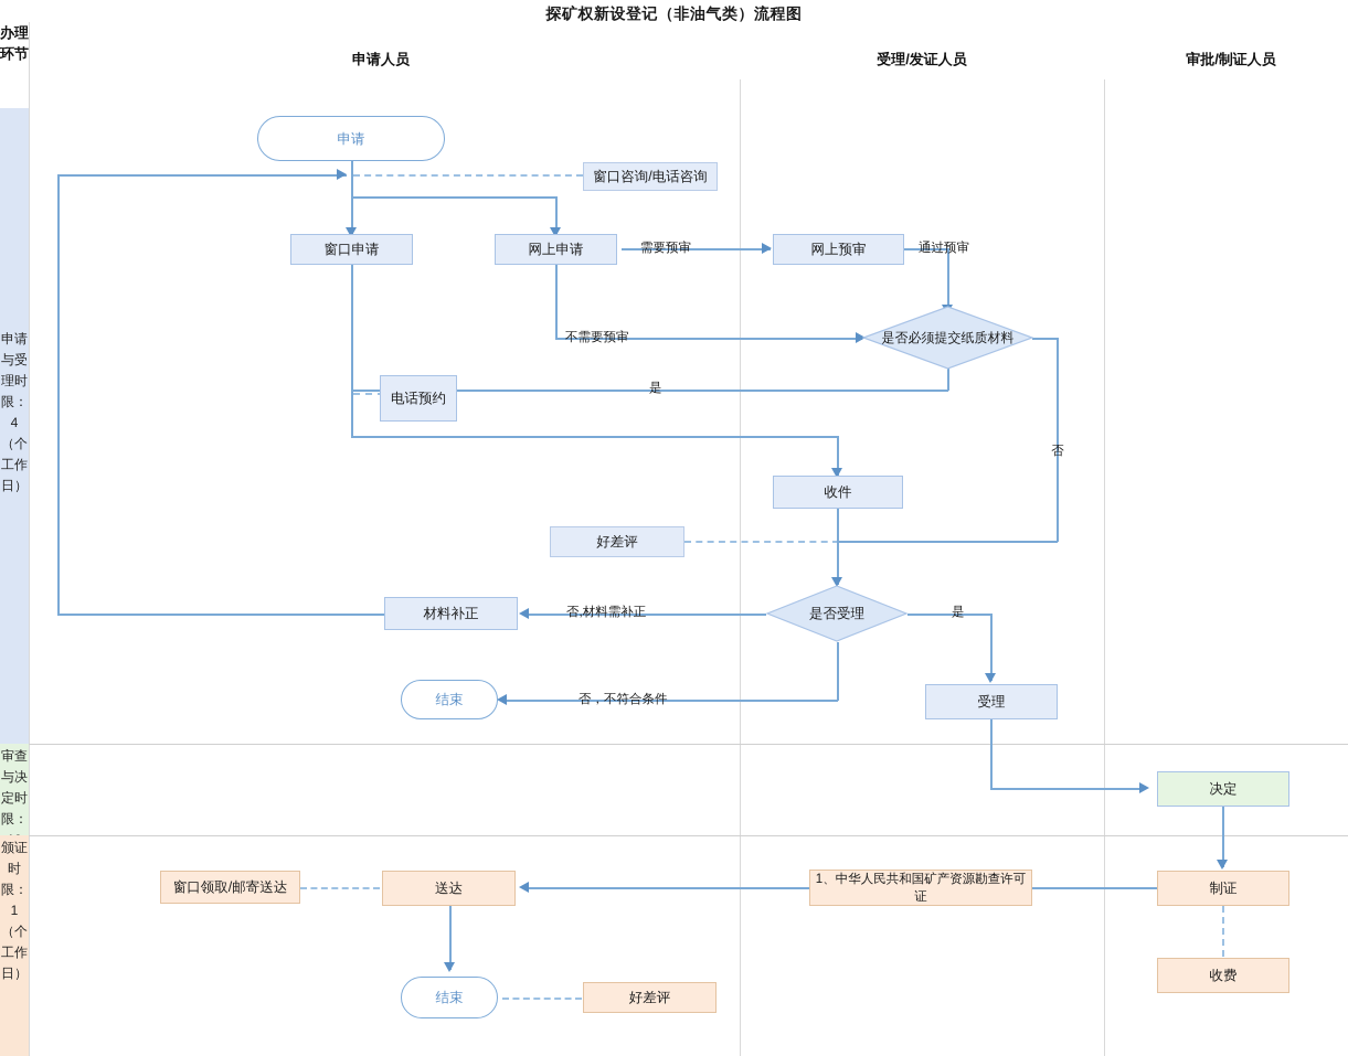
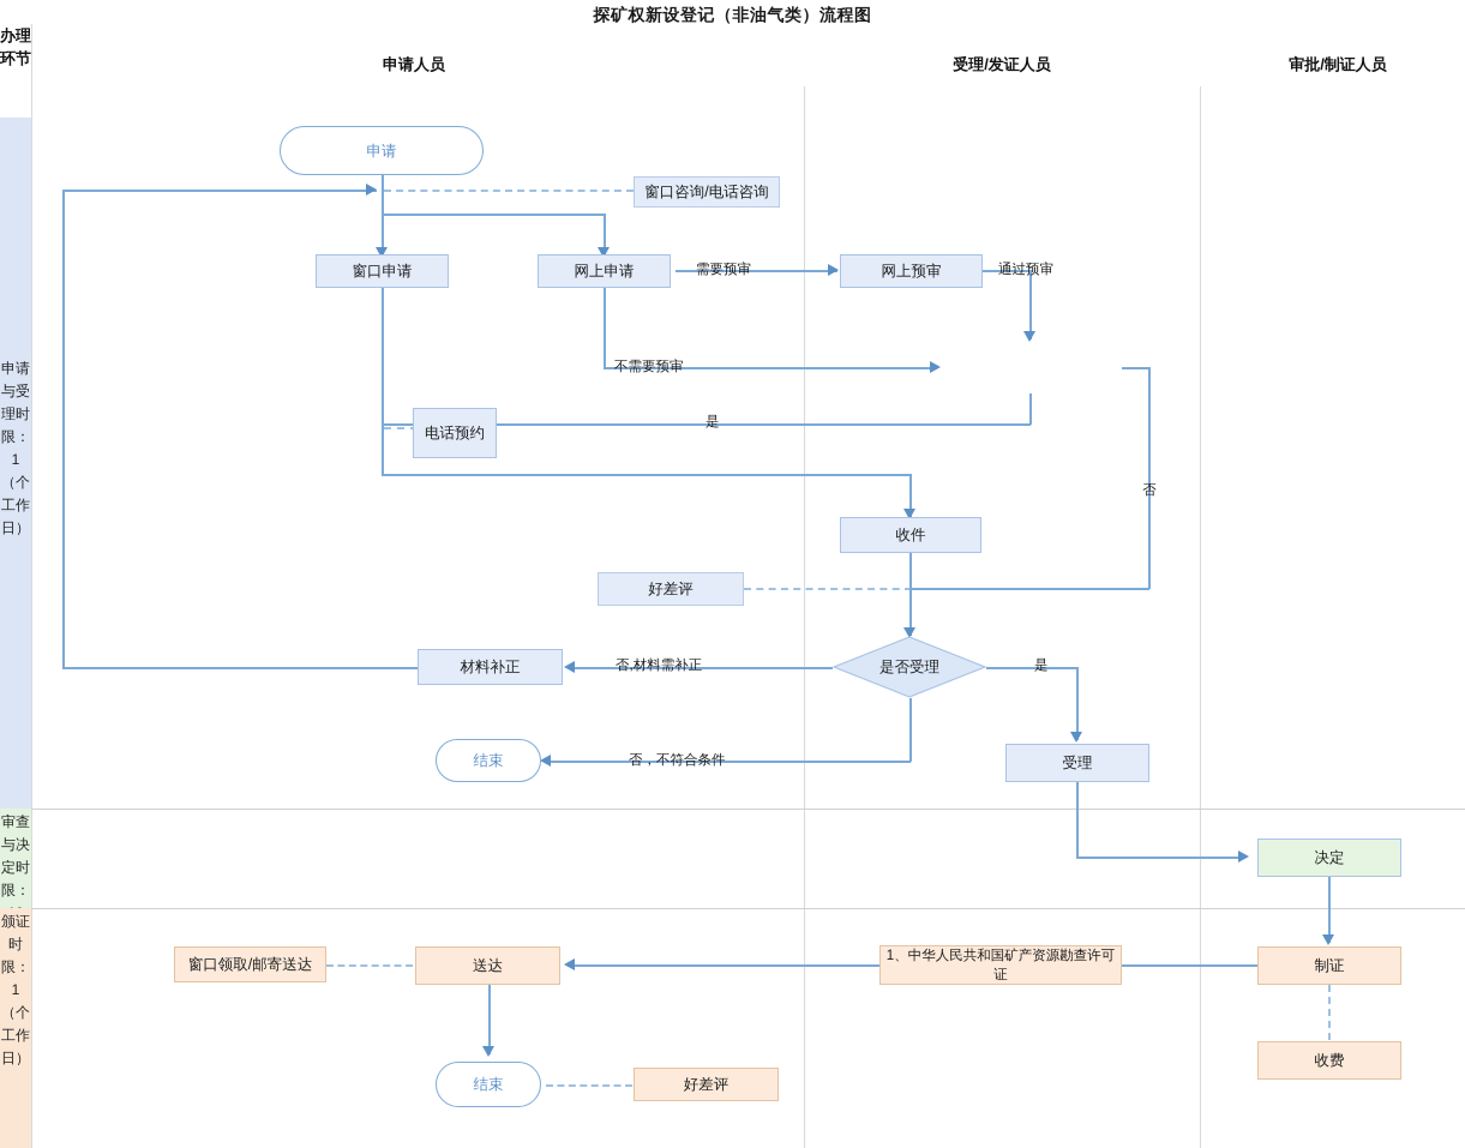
  探矿权新设登记（非油气类）流程图
  申请人员
  受理/发证人员
  审批/制证人员
  办理环节
- 申请与受理时限：4（个工作日）
+ 申请与受理时限：1（个工作日）
  颁证时限：1（个工作日）
  需要预审
  通过预审
  不需要预审
  是
  否,材料需补正
  是
  否，不符合条件
  申请
  窗口咨询/电话咨询
  窗口申请
  网上申请
  网上预审
- 是否必须提交纸质材料
  电话预约
  收件
  好差评
  是否受理
  材料补正
  结束
  受理
  决定
  制证
  收费
  窗口领取/邮寄送达
  送达
  1、中华人民共和国矿产资源勘查许可证
  结束
  好差评
